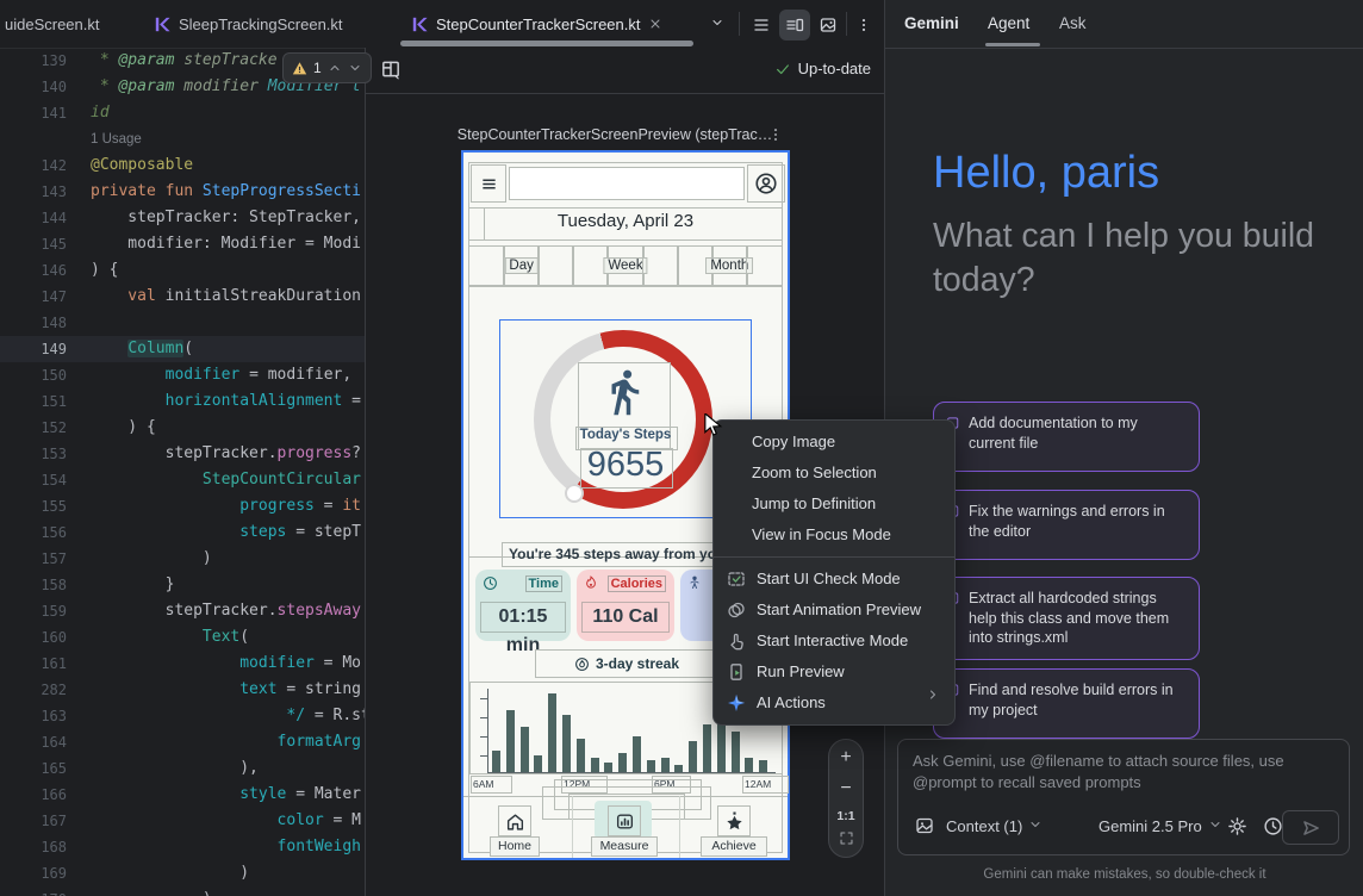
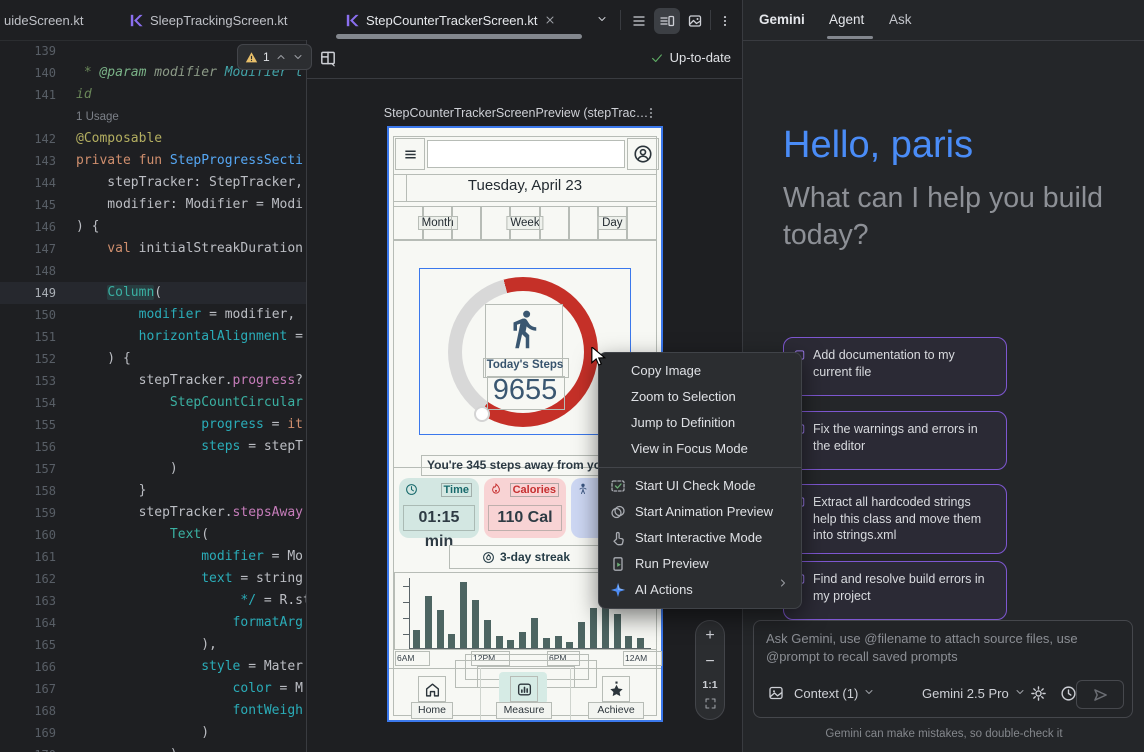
  uideScreen.kt
  SleepTrackingScreen.kt
  StepCounterTrackerScreen.kt
  139
- * @param stepTracke
  140
  * @param modifier Modifier t
  141
  id
  1 Usage
  142
  @Composable
  143
  private fun StepProgressSecti
  144
  stepTracker: StepTracker,
  145
  modifier: Modifier = Modi
  146
  ) {
  147
  val initialStreakDuration
  148
  149
  Column(
  150
  modifier = modifier,
  151
  horizontalAlignment =
  152
  ) {
  153
  stepTracker.progress?
  154
  StepCountCircular
  155
  progress = it
  156
  steps = stepT
  157
  )
  158
  }
  159
  stepTracker.stepsAway
  160
  Text(
  161
  modifier = Mo
- 282
+ 162
  text = string
  163
  */ = R.s
  164
  formatArg
  165
  ),
  166
  style = Mater
  167
  color = M
  168
  fontWeigh
  169
  )
  1
  Up-to-date
  StepCounterTrackerScreenPreview (stepTrac…
  Tuesday, April 23
- Day
+ Month
  Week
- Month
+ Day
  Today's Steps
  9655
  You're 345 steps away from y
  Time
  01:15 min
  Calories
  110 Cal
  3-day streak
  6AM
  12PM
  6PM
  12AM
  Home
  Measure
  Achieve
  +
  −
  1:1
  Copy Image
  Zoom to Selection
  Jump to Definition
  View in Focus Mode
  Start UI Check Mode
  Start Animation Preview
  Start Interactive Mode
  Run Preview
  AI Actions
  Gemini
  Agent
  Ask
  Hello, paris
  What can I help you build today?
  Add documentation to my current file
  Fix the warnings and errors in the editor
  Extract all hardcoded strings help this class and move them into strings.xml
  Find and resolve build errors in my project
  Context (1)
  Gemini 2.5 Pro
  Gemini can make mistakes, so double-check it
